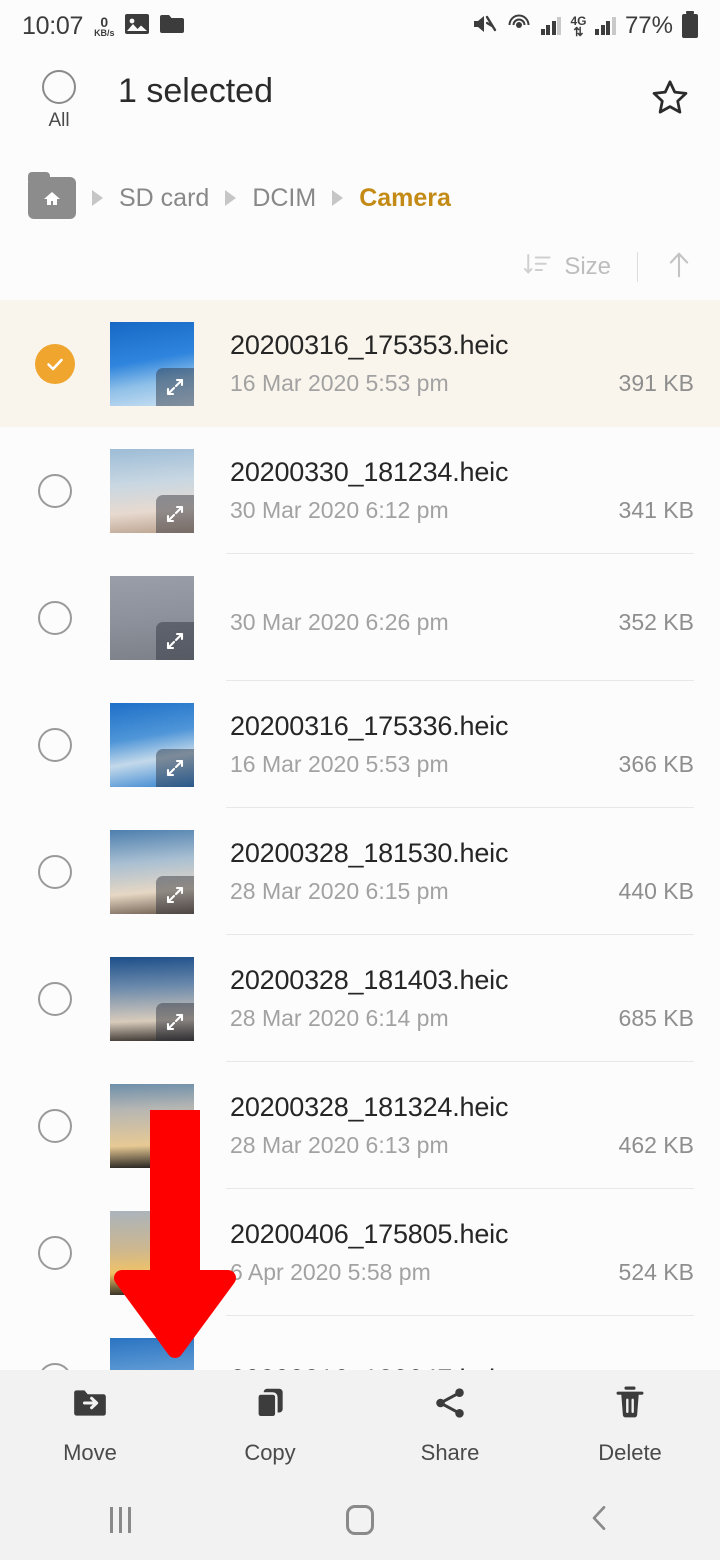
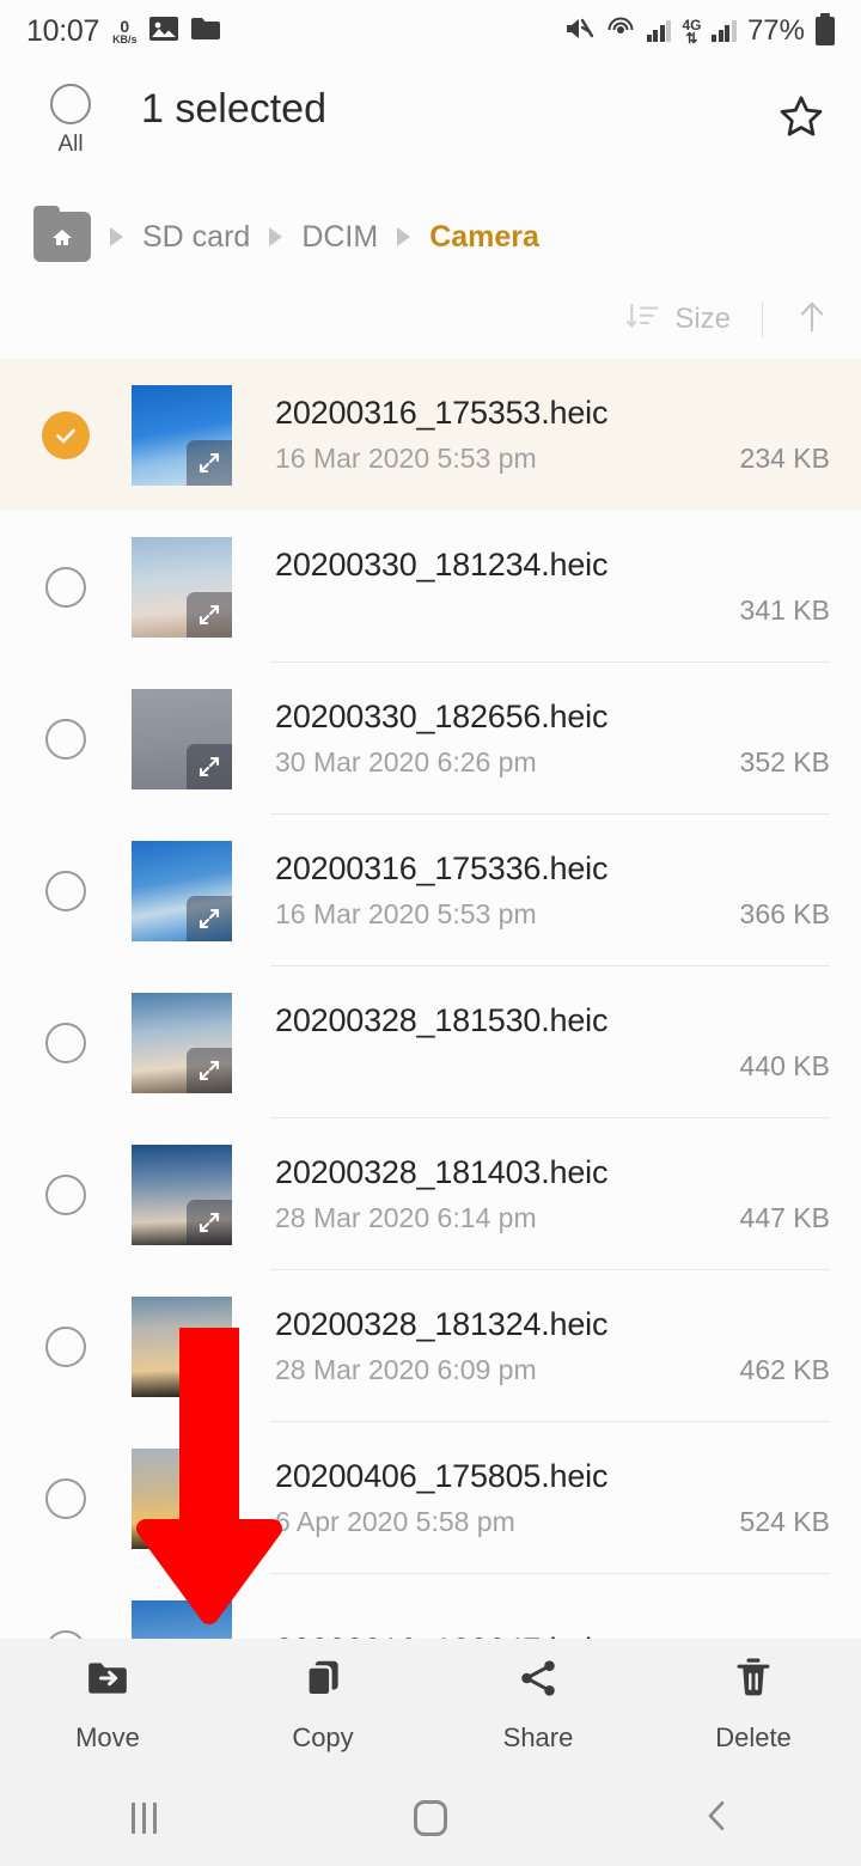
  10:07
  0
  KB/s
  4G
  ⇅
  77%
  All
  1 selected
  SD card
  DCIM
  Camera
  Size
  20200316_175353.heic
  16 Mar 2020 5:53 pm
- 391 KB
+ 234 KB
  20200330_181234.heic
- 30 Mar 2020 6:12 pm
  341 KB
+ 20200330_182656.heic
  30 Mar 2020 6:26 pm
  352 KB
  20200316_175336.heic
  16 Mar 2020 5:53 pm
  366 KB
  20200328_181530.heic
- 28 Mar 2020 6:15 pm
  440 KB
  20200328_181403.heic
  28 Mar 2020 6:14 pm
- 685 KB
+ 447 KB
  20200328_181324.heic
- 28 Mar 2020 6:13 pm
+ 28 Mar 2020 6:09 pm
  462 KB
  20200406_175805.heic
  6 Apr 2020 5:58 pm
  524 KB
  Move
  Copy
  Share
  Delete
